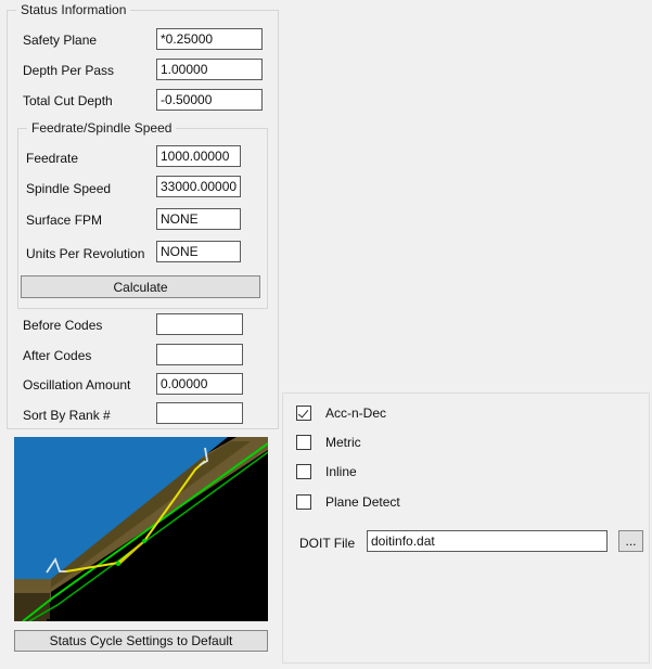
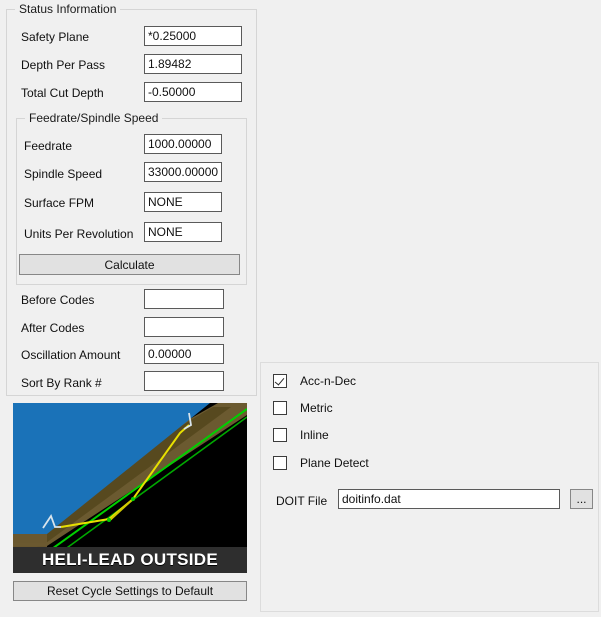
  Status Information
  Safety Plane
  *0.25000
  Depth Per Pass
- 1.00000
+ 1.89482
  Total Cut Depth
  -0.50000
  Feedrate/Spindle Speed
  Feedrate
  1000.00000
  Spindle Speed
  33000.00000
  Surface FPM
  NONE
  Units Per Revolution
  NONE
  Calculate
  Before Codes
  After Codes
  Oscillation Amount
  0.00000
  Sort By Rank #
+ HELI-LEAD OUTSIDE
- Status Cycle Settings to Default
+ Reset Cycle Settings to Default
  Acc-n-Dec
  Metric
  Inline
  Plane Detect
  DOIT File
  doitinfo.dat
  ...
